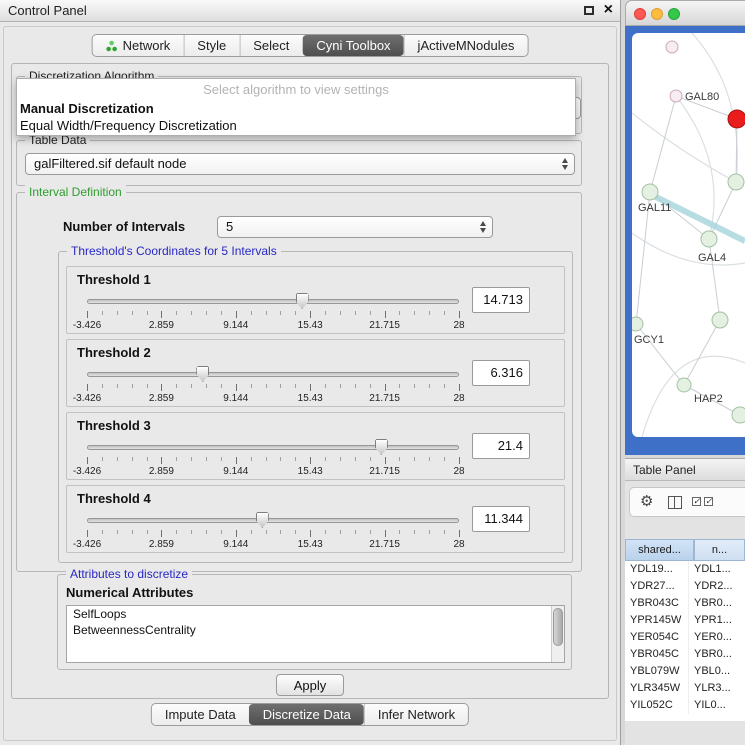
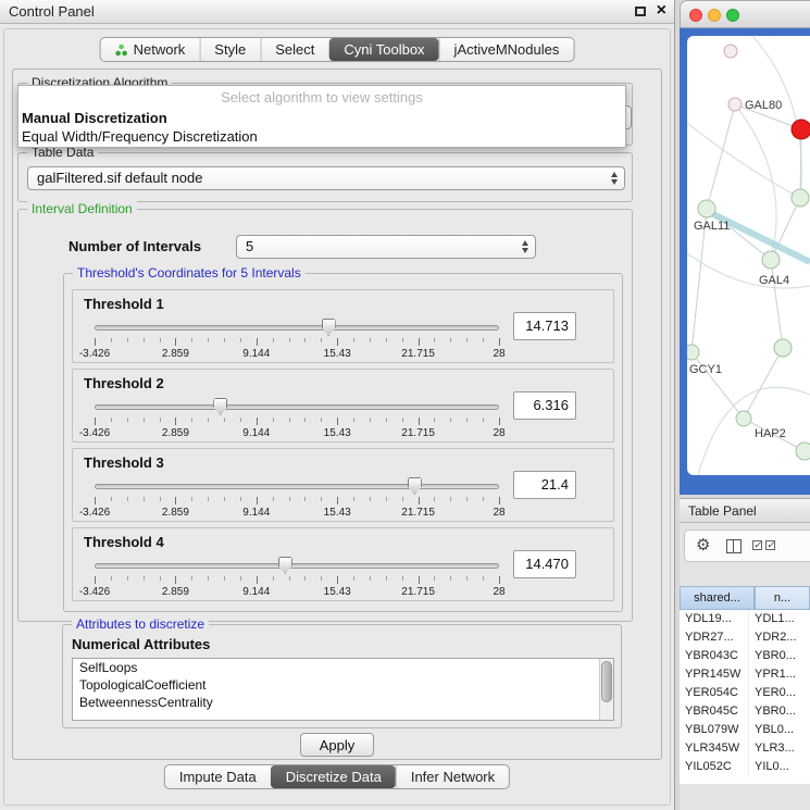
  Control Panel
  ×
  Network
  Style
  Select
  Cyni Toolbox
  jActiveMNodules
  Discretization Algorithm
  Select algorithm to view settings
  Manual Discretization
  Equal Width/Frequency Discretization
  Table Data
  galFiltered.sif default node
  Interval Definition
  Number of Intervals
  5
  Threshold's Coordinates for 5 Intervals
  Threshold 1
  -3.426
  2.859
  9.144
  15.43
  21.715
  28
  14.713
  Threshold 2
  -3.426
  2.859
  9.144
  15.43
  21.715
  28
  6.316
  Threshold 3
  -3.426
  2.859
  9.144
  15.43
  21.715
  28
  21.4
  Threshold 4
  -3.426
  2.859
  9.144
  15.43
  21.715
  28
- 11.344
+ 14.470
  Attributes to discretize
  Numerical Attributes
  SelfLoops
+ TopologicalCoefficient
  BetweennessCentrality
  Apply
  Impute Data
  Discretize Data
  Infer Network
  GAL80
  GAL11
  GAL4
  GCY1
  HAP2
  Table Panel
  ⚙
  shared...
  n...
  YDL19...
  YDL1...
  YDR27...
  YDR2...
  YBR043C
  YBR0...
  YPR145W
  YPR1...
  YER054C
  YER0...
  YBR045C
  YBR0...
  YBL079W
  YBL0...
  YLR345W
  YLR3...
  YIL052C
  YIL0...
